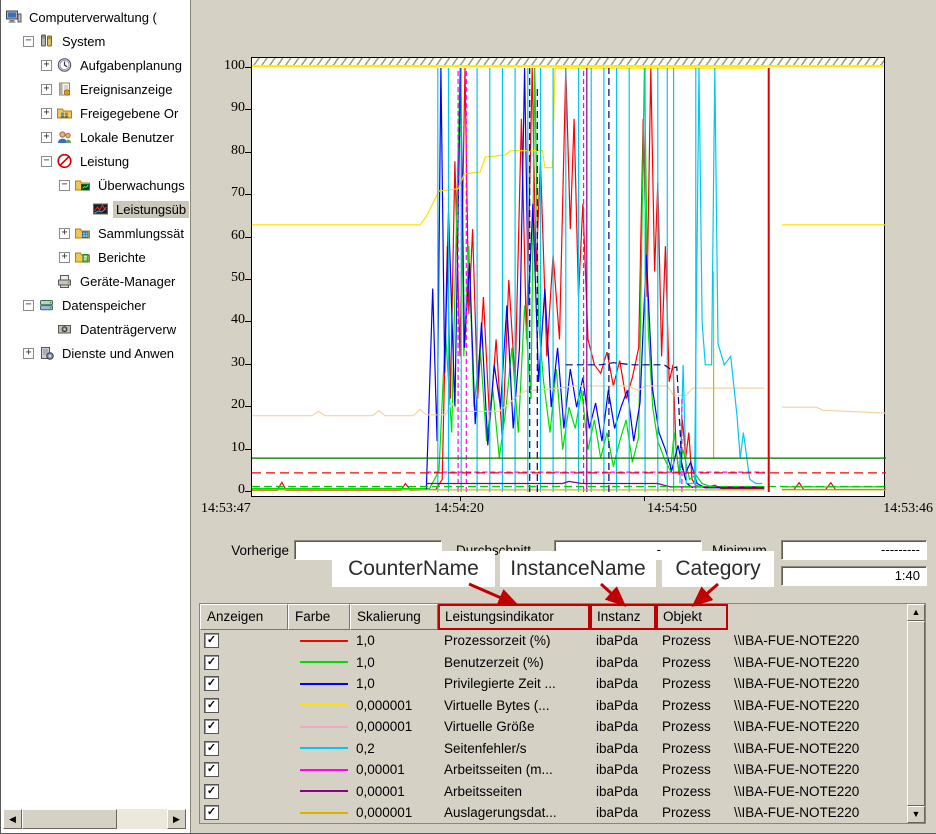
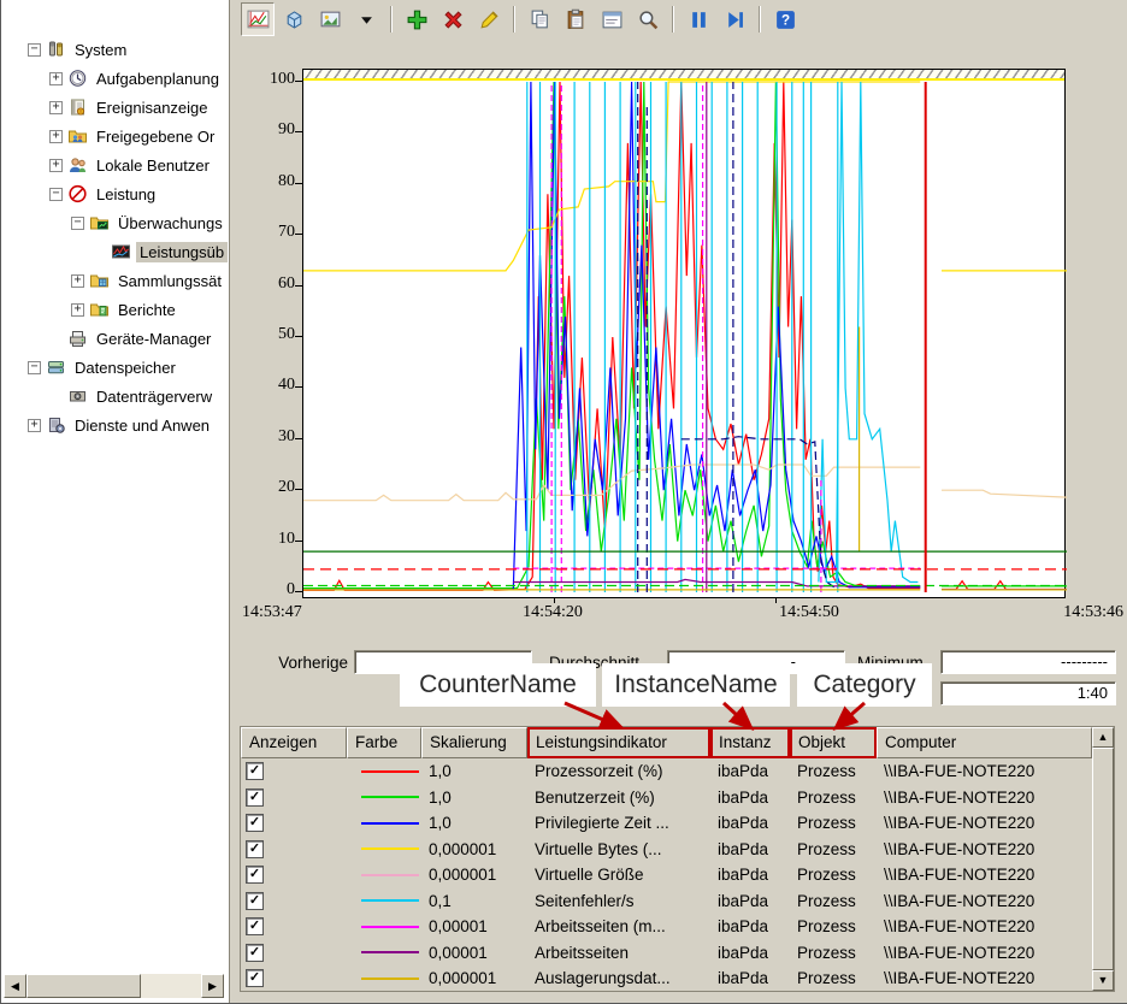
- Computerverwaltung (
  −
  System
  +
  Aufgabenplanung
  +
  Ereignisanzeige
  +
  Freigegebene Or
  +
  Lokale Benutzer
  −
  Leistung
  −
  Überwachungs
  Leistungsüb
  +
  Sammlungssät
  +
  Berichte
  Geräte-Manager
  −
  Datenspeicher
  Datenträgerverw
  +
  Dienste und Anwen
+ ?
  100
  90
  80
  70
  60
  50
  40
  30
  20
  10
  0
  14:53:47
  14:54:20
  14:54:50
  14:53:46
  Vorherige
  -
  ---------
  1:40
  CounterName
  InstanceName
  Category
  Anzeigen
  Farbe
  Skalierung
  Leistungsindikator
  Instanz
  Objekt
+ Computer
  ✓
  1,0
  Prozessorzeit (%)
  ibaPda
  Prozess
  \\IBA-FUE-NOTE220
  ✓
  1,0
  Benutzerzeit (%)
  ibaPda
  Prozess
  \\IBA-FUE-NOTE220
  ✓
  1,0
  Privilegierte Zeit ...
  ibaPda
  Prozess
  \\IBA-FUE-NOTE220
  ✓
  0,000001
  Virtuelle Bytes (...
  ibaPda
  Prozess
  \\IBA-FUE-NOTE220
  ✓
  0,000001
  Virtuelle Größe
  ibaPda
  Prozess
  \\IBA-FUE-NOTE220
  ✓
- 0,2
+ 0,1
  Seitenfehler/s
  ibaPda
  Prozess
  \\IBA-FUE-NOTE220
  ✓
  0,00001
  Arbeitsseiten (m...
  ibaPda
  Prozess
  \\IBA-FUE-NOTE220
  ✓
  0,00001
  Arbeitsseiten
  ibaPda
  Prozess
  \\IBA-FUE-NOTE220
  ✓
  0,000001
  Auslagerungsdat...
  ibaPda
  Prozess
  \\IBA-FUE-NOTE220
  ▲
  ▼
  ◀
  ▶
